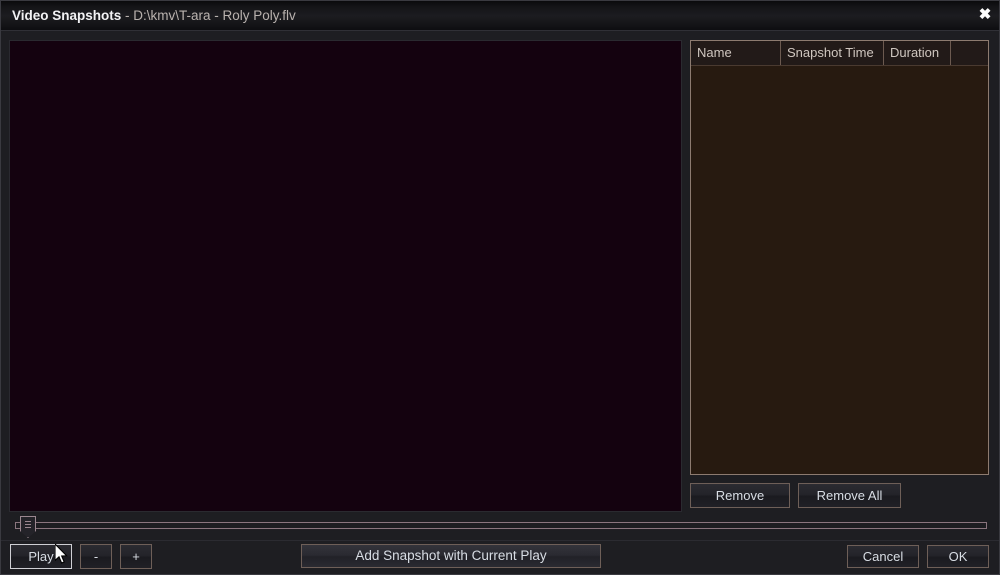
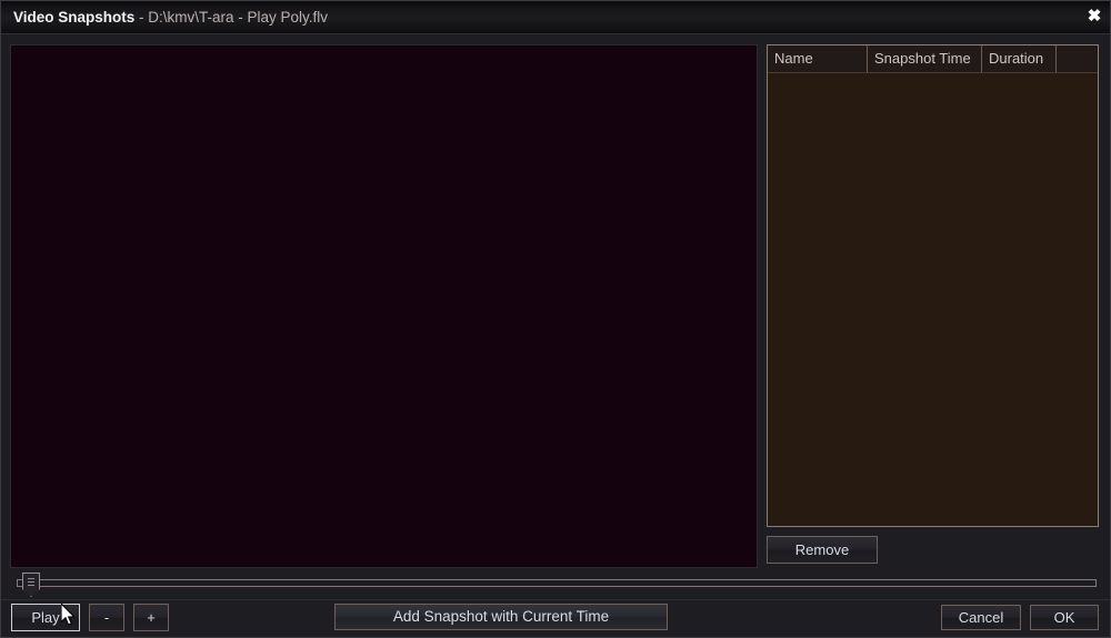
- Video Snapshots - D:\kmv\T-ara - Roly Poly.flv
+ Video Snapshots - D:\kmv\T-ara - Play Poly.flv
  ✖
  Name
  Snapshot Time
  Duration
  Remove
- Remove All
  Play
  -
  +
- Add Snapshot with Current Play
+ Add Snapshot with Current Time
  Cancel
  OK
